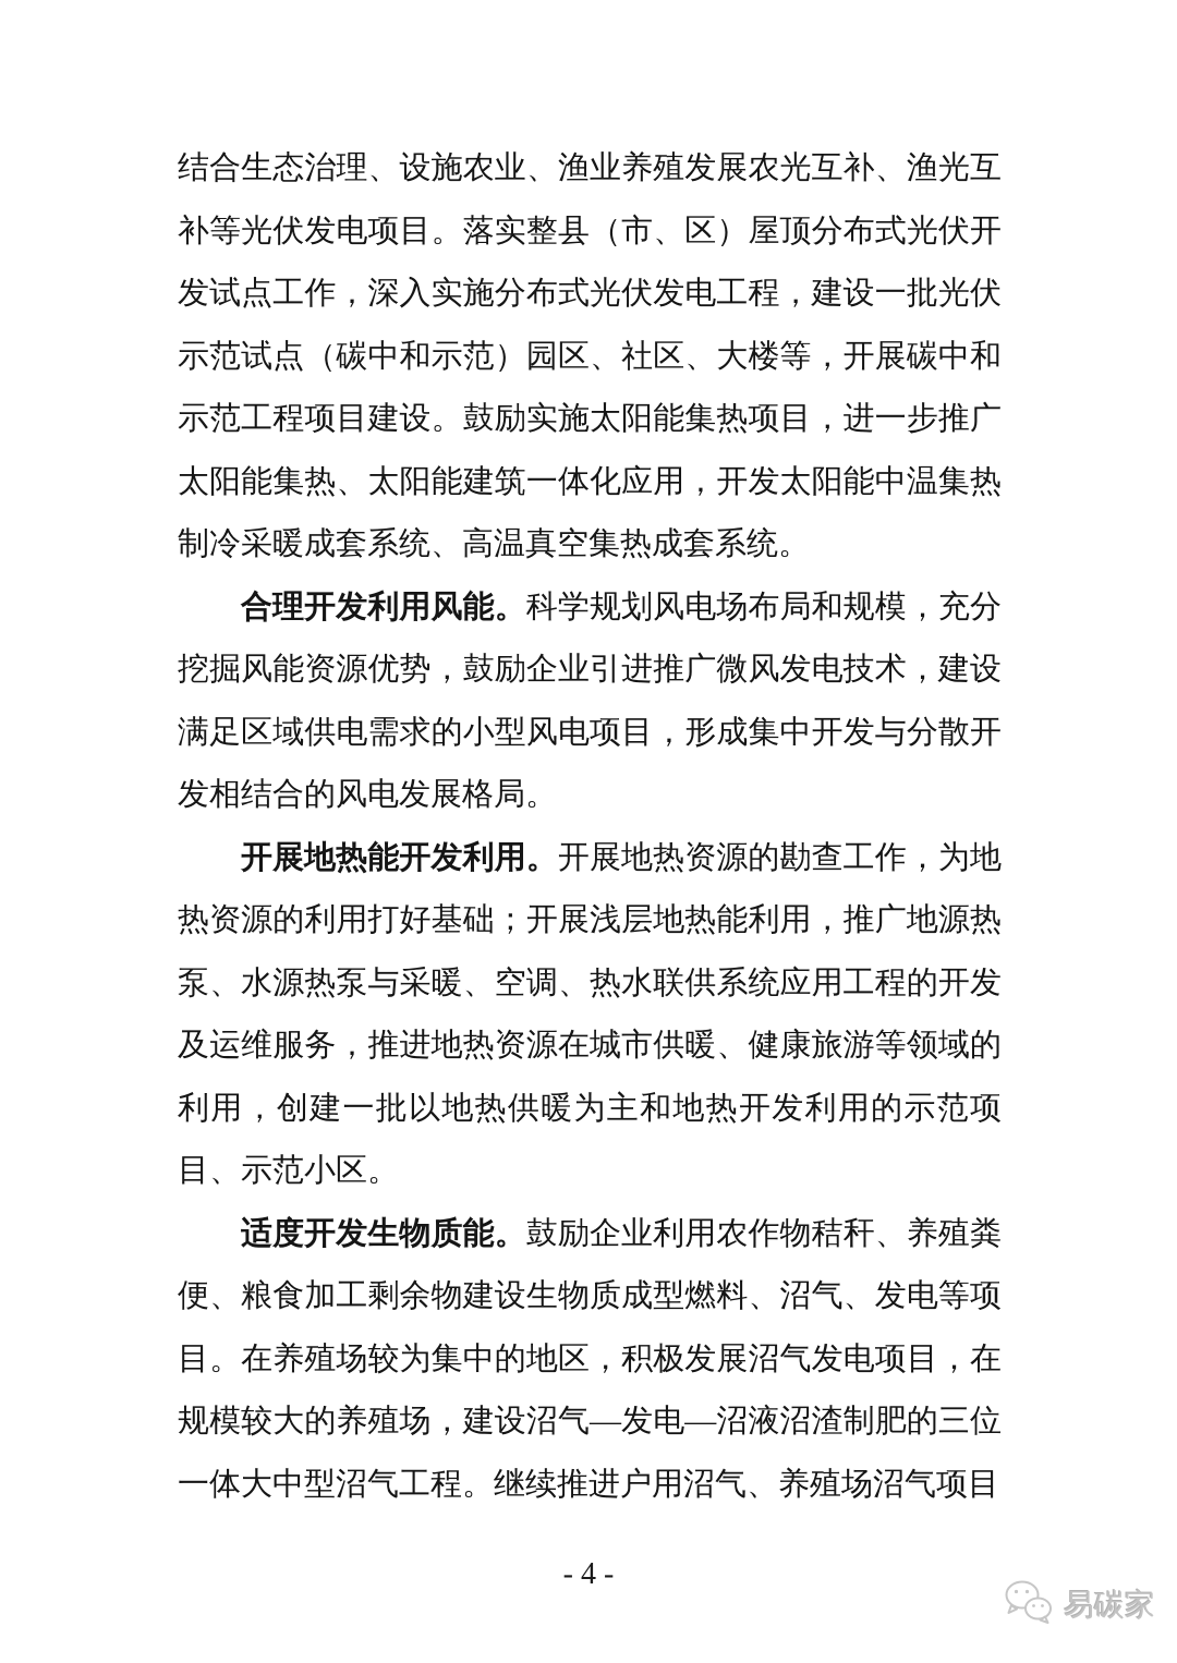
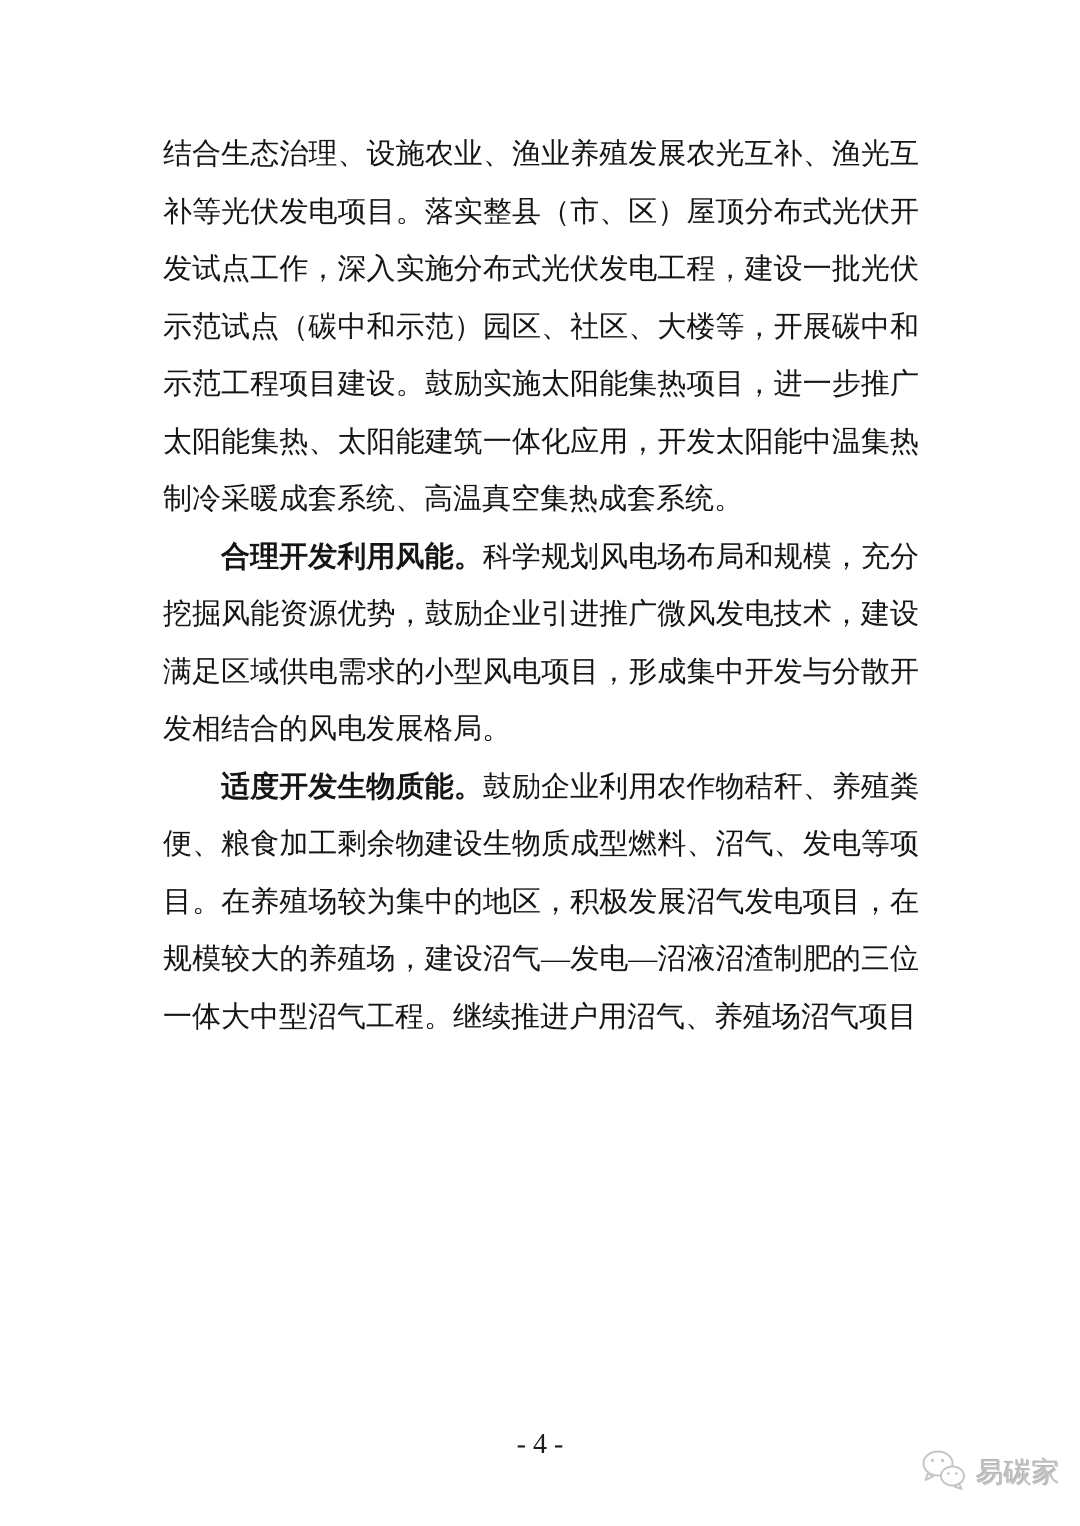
  结合生态治理、设施农业、渔业养殖发展农光互补、渔光互补等光伏发电项目。落实整县（市、区）屋顶分布式光伏开发试点工作，深入实施分布式光伏发电工程，建设一批光伏示范试点（碳中和示范）园区、社区、大楼等，开展碳中和示范工程项目建设。鼓励实施太阳能集热项目，进一步推广太阳能集热、太阳能建筑一体化应用，开发太阳能中温集热制冷采暖成套系统、高温真空集热成套系统。
  合理开发利用风能。科学规划风电场布局和规模，充分挖掘风能资源优势，鼓励企业引进推广微风发电技术，建设满足区域供电需求的小型风电项目，形成集中开发与分散开发相结合的风电发展格局。
- 开展地热能开发利用。开展地热资源的勘查工作，为地热资源的利用打好基础；开展浅层地热能利用，推广地源热泵、水源热泵与采暖、空调、热水联供系统应用工程的开发及运维服务，推进地热资源在城市供暖、健康旅游等领域的利用，创建一批以地热供暖为主和地热开发利用的示范项目、示范小区。
  适度开发生物质能。鼓励企业利用农作物秸秆、养殖粪便、粮食加工剩余物建设生物质成型燃料、沼气、发电等项目。在养殖场较为集中的地区，积极发展沼气发电项目，在规模较大的养殖场，建设沼气—发电—沼液沼渣制肥的三位一体大中型沼气工程。继续推进户用沼气、养殖场沼气项目
  - 4 -
  易碳家
